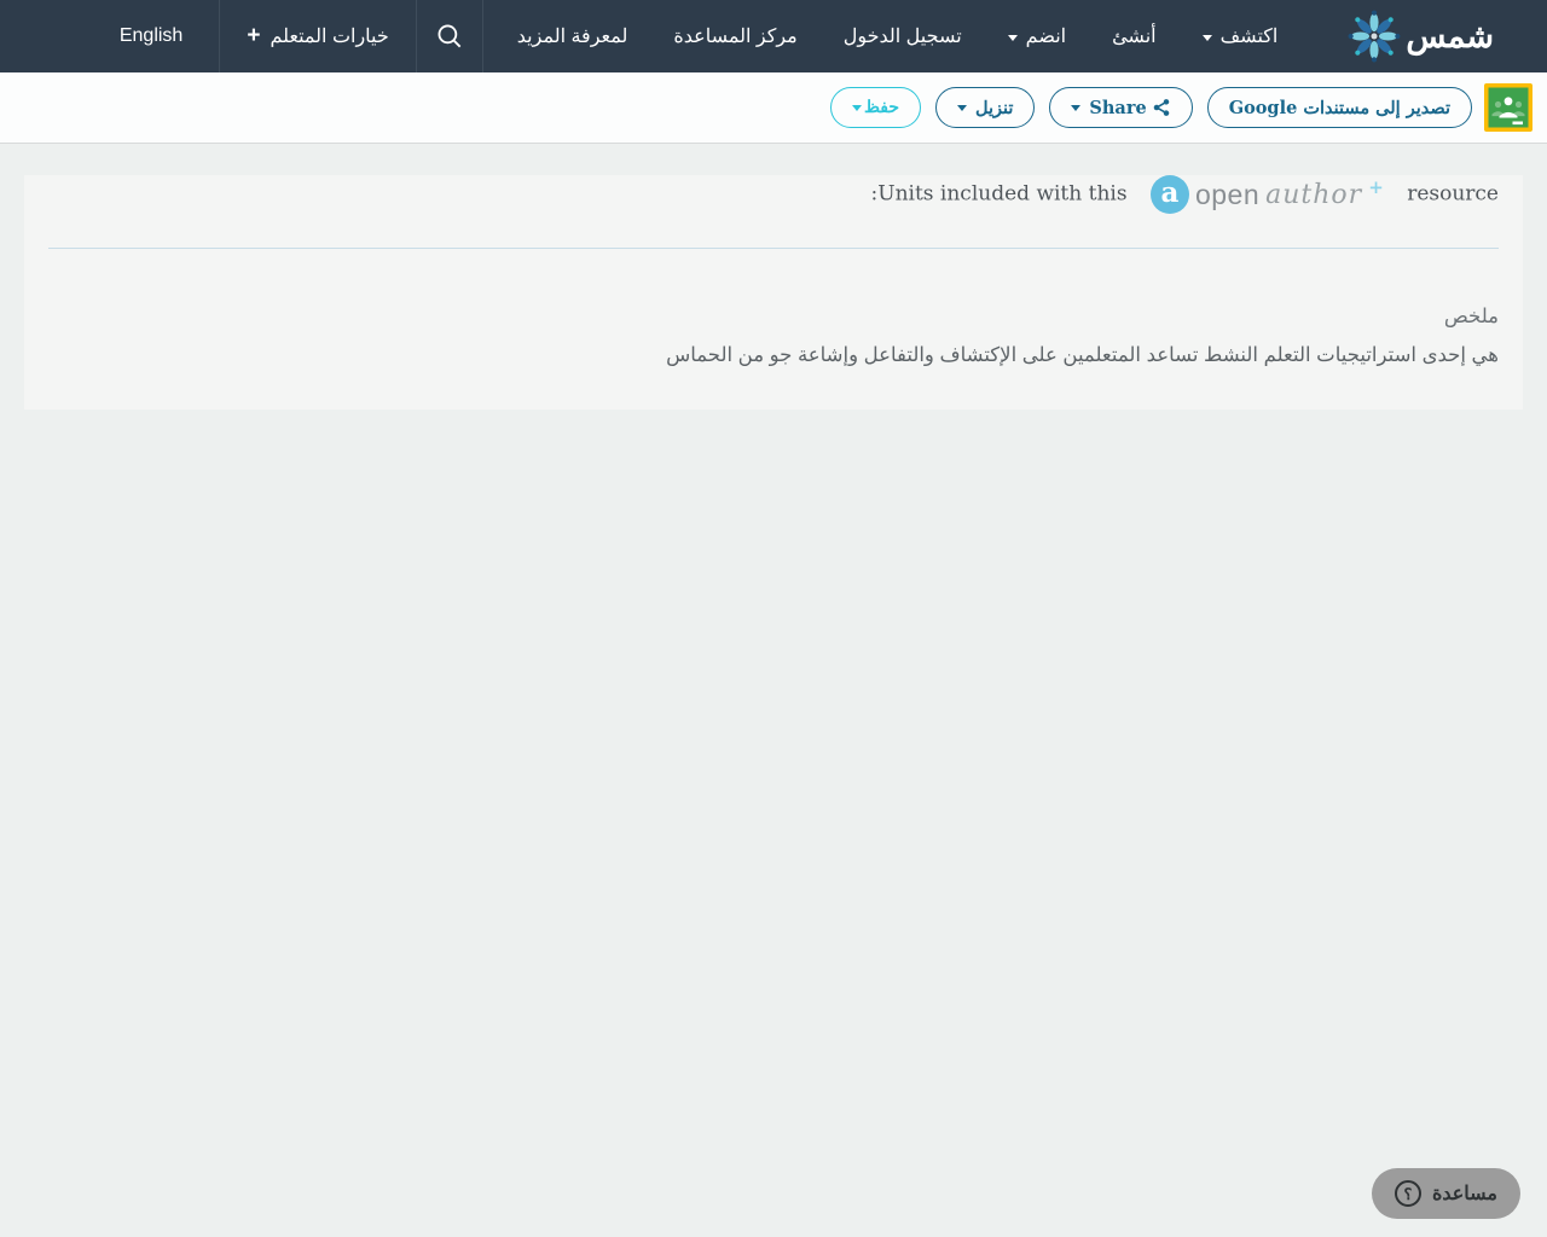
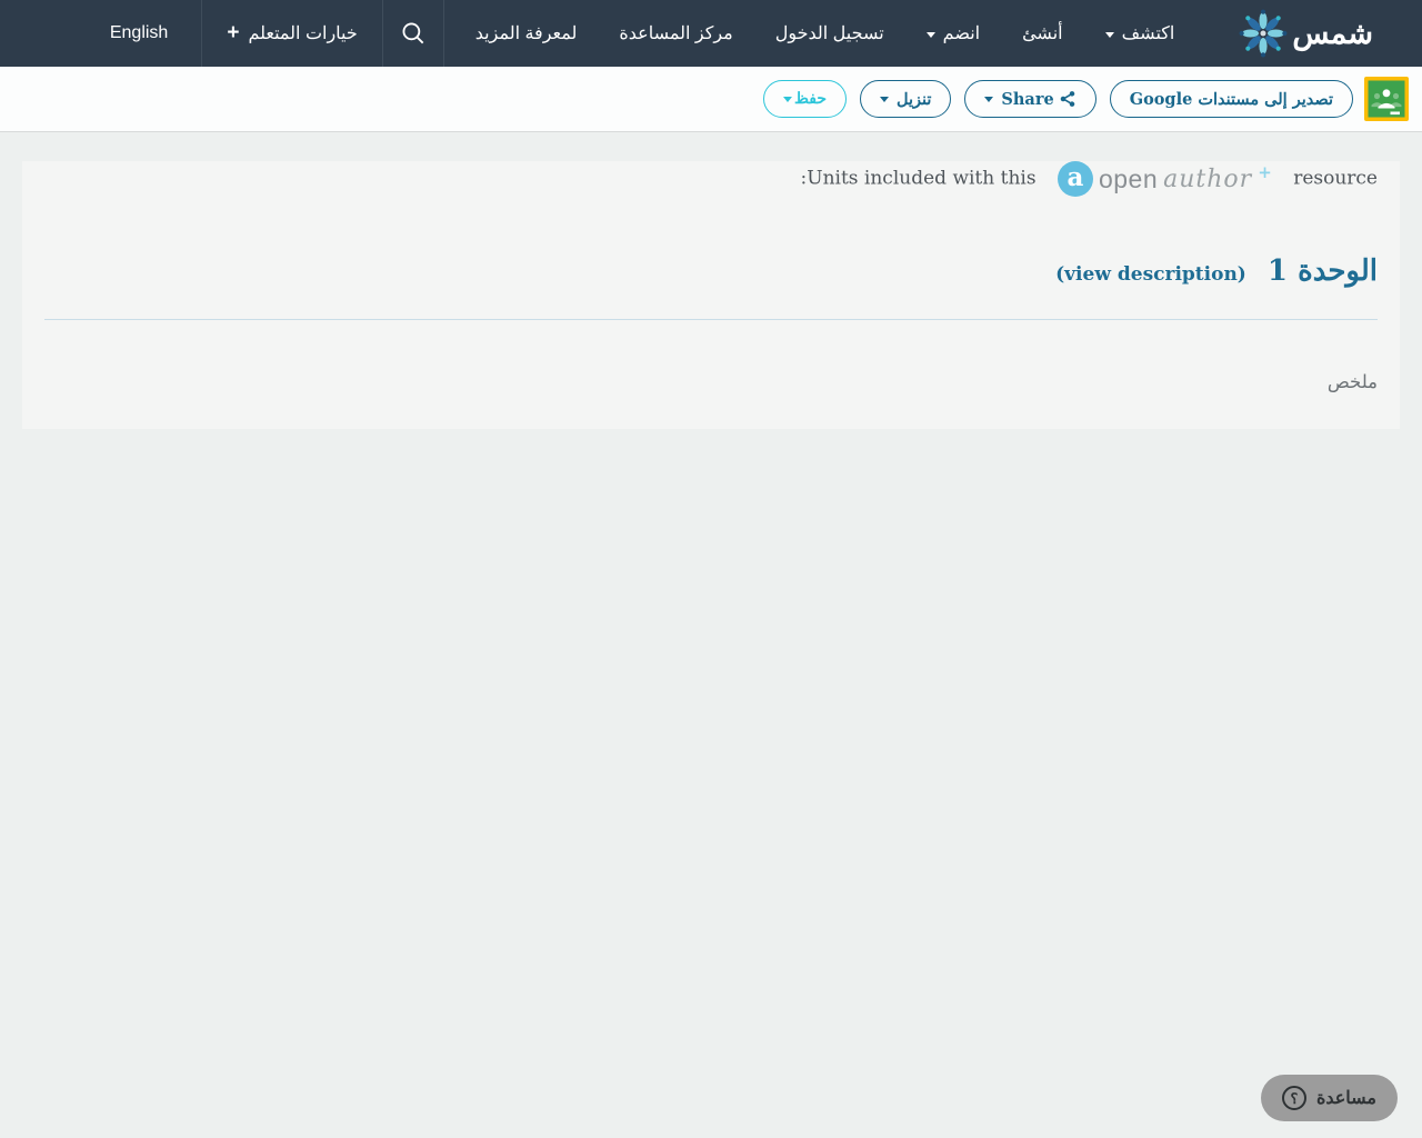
  شمس
  اكتشف
  أنشئ
  انضم
  تسجيل الدخول
  مركز المساعدة
  لمعرفة المزيد
  خيارات المتعلم
  +
  English
  تصدير إلى مستندات Google
  Share
  تنزيل
  حفظ
  Units included with this
  a
  open
  author
  +
  resource:
+ الوحدة 1 (view description)
  ملخص
- هي إحدى استراتيجيات التعلم النشط تساعد المتعلمين على الإكتشاف والتفاعل وإشاعة جو من الحماس
  مساعدة
  ؟
